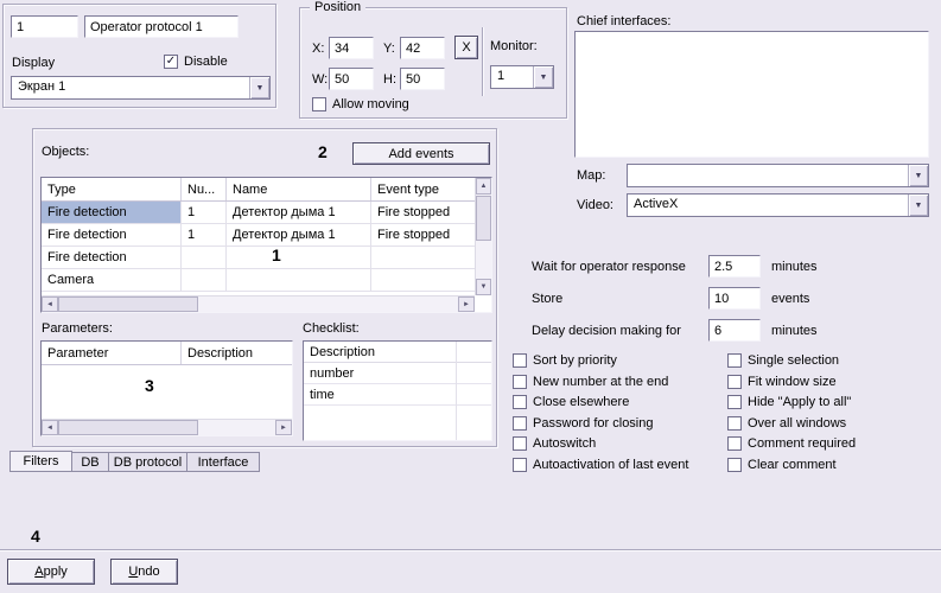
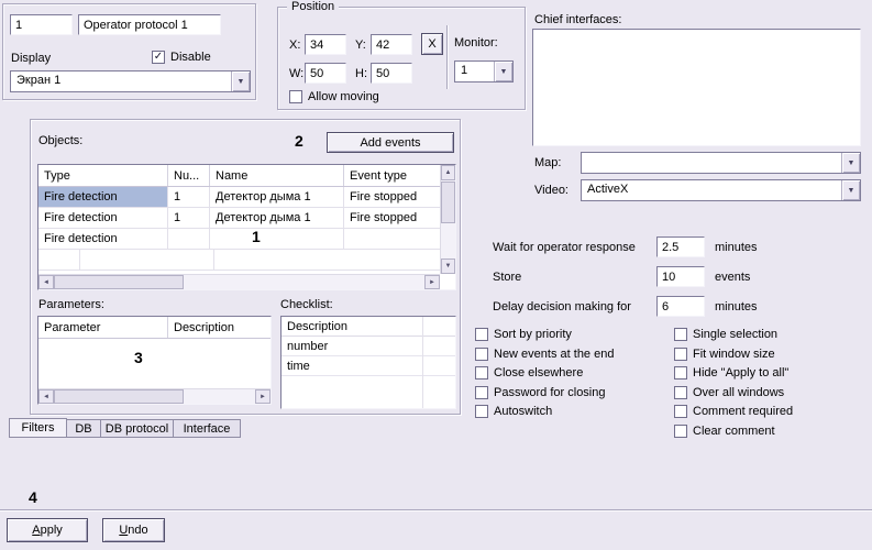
  1
  Operator protocol 1
  Display
  ✓
  Disable
  Экран 1
  Position
  X:
  34
  Y:
  42
  X
  W:
  50
  H:
  50
  Monitor:
  1
  Allow moving
  Chief interfaces:
  Map:
  Video:
  ActiveX
  Objects:
  2
  Add events
  Type
  Nu...
  Name
  Event type
  Fire detection
  1
  Детектор дыма 1
  Fire stopped
  Fire detection
  1
  Детектор дыма 1
  Fire stopped
  Fire detection
- Camera
  1
  Parameters:
  Parameter
  Description
  3
  Checklist:
  Description
  number
  time
  Filters
  DB
  DB protocol
  Interface
  Wait for operator response
  2.5
  minutes
  Store
  10
  events
  Delay decision making for
  6
  minutes
  Sort by priority
- New number at the end
+ New events at the end
  Close elsewhere
  Password for closing
  Autoswitch
- Autoactivation of last event
  Single selection
  Fit window size
  Hide "Apply to all"
  Over all windows
  Comment required
  Clear comment
  4
  Apply
  Undo
